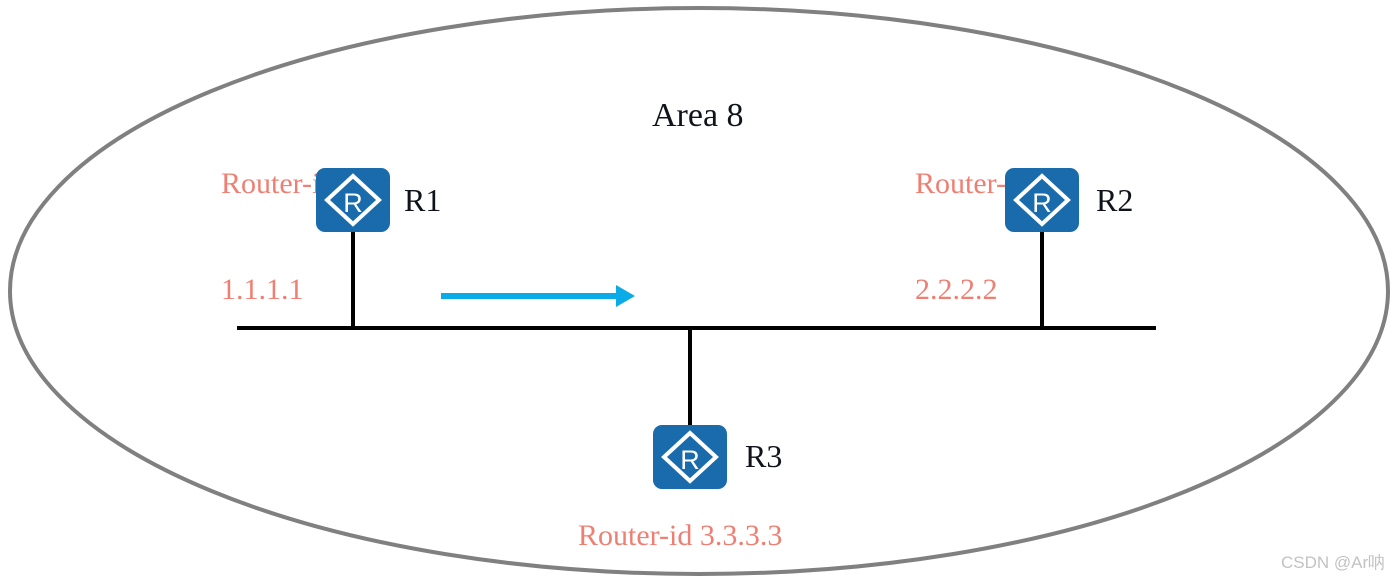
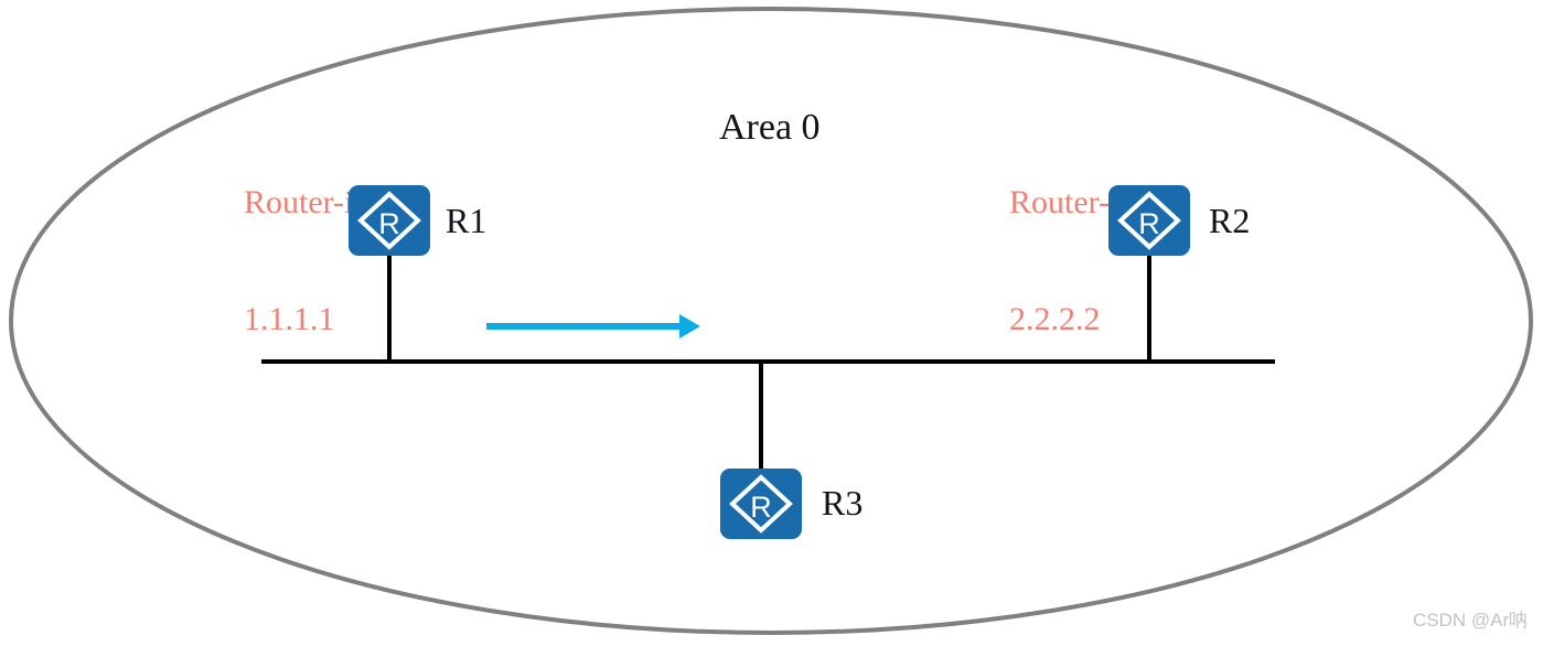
- Area 8
+ Area 0
  Router-
  1.1.1.1
  R
  R1
  Router-
  2.2.2.2
  R
  R2
  R
  R3
- Router-id 3.3.3.3
  CSDN @Ar呐
